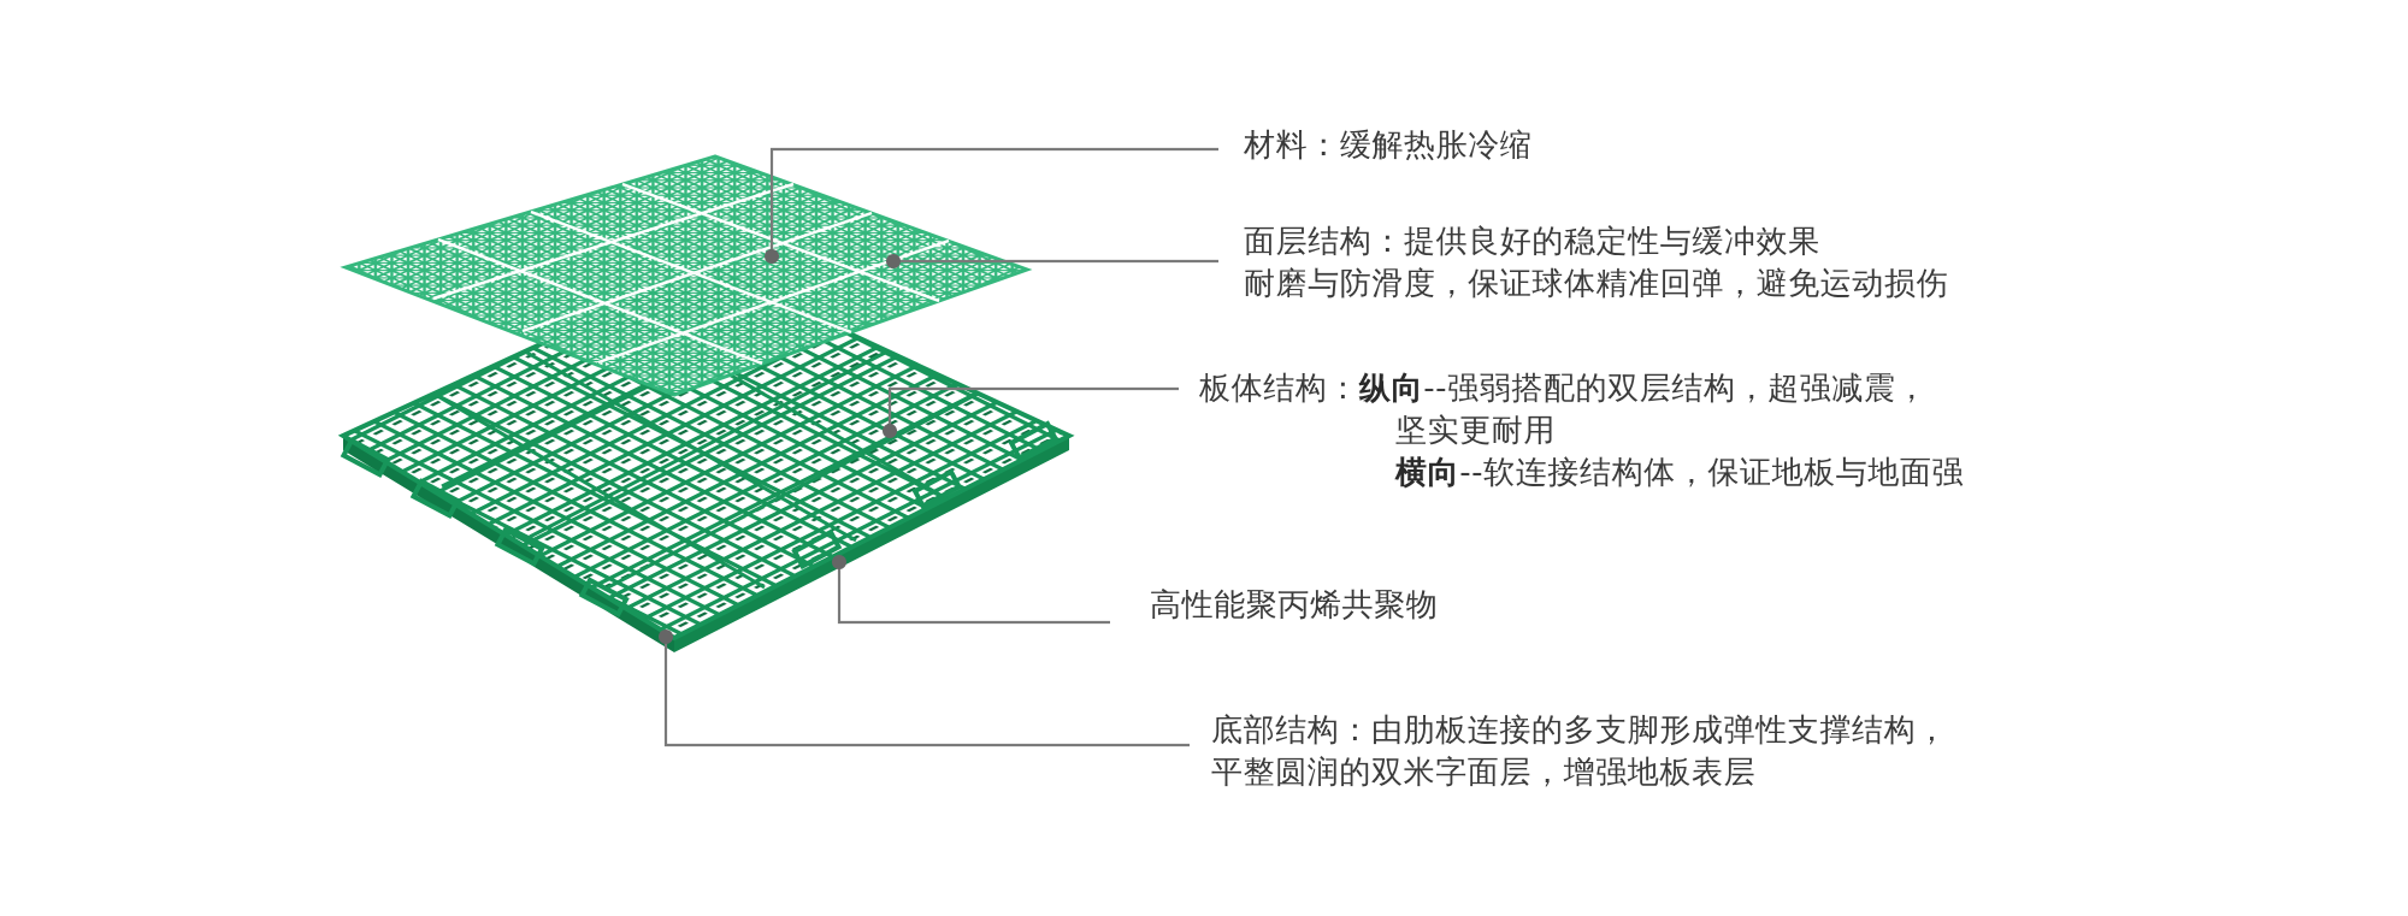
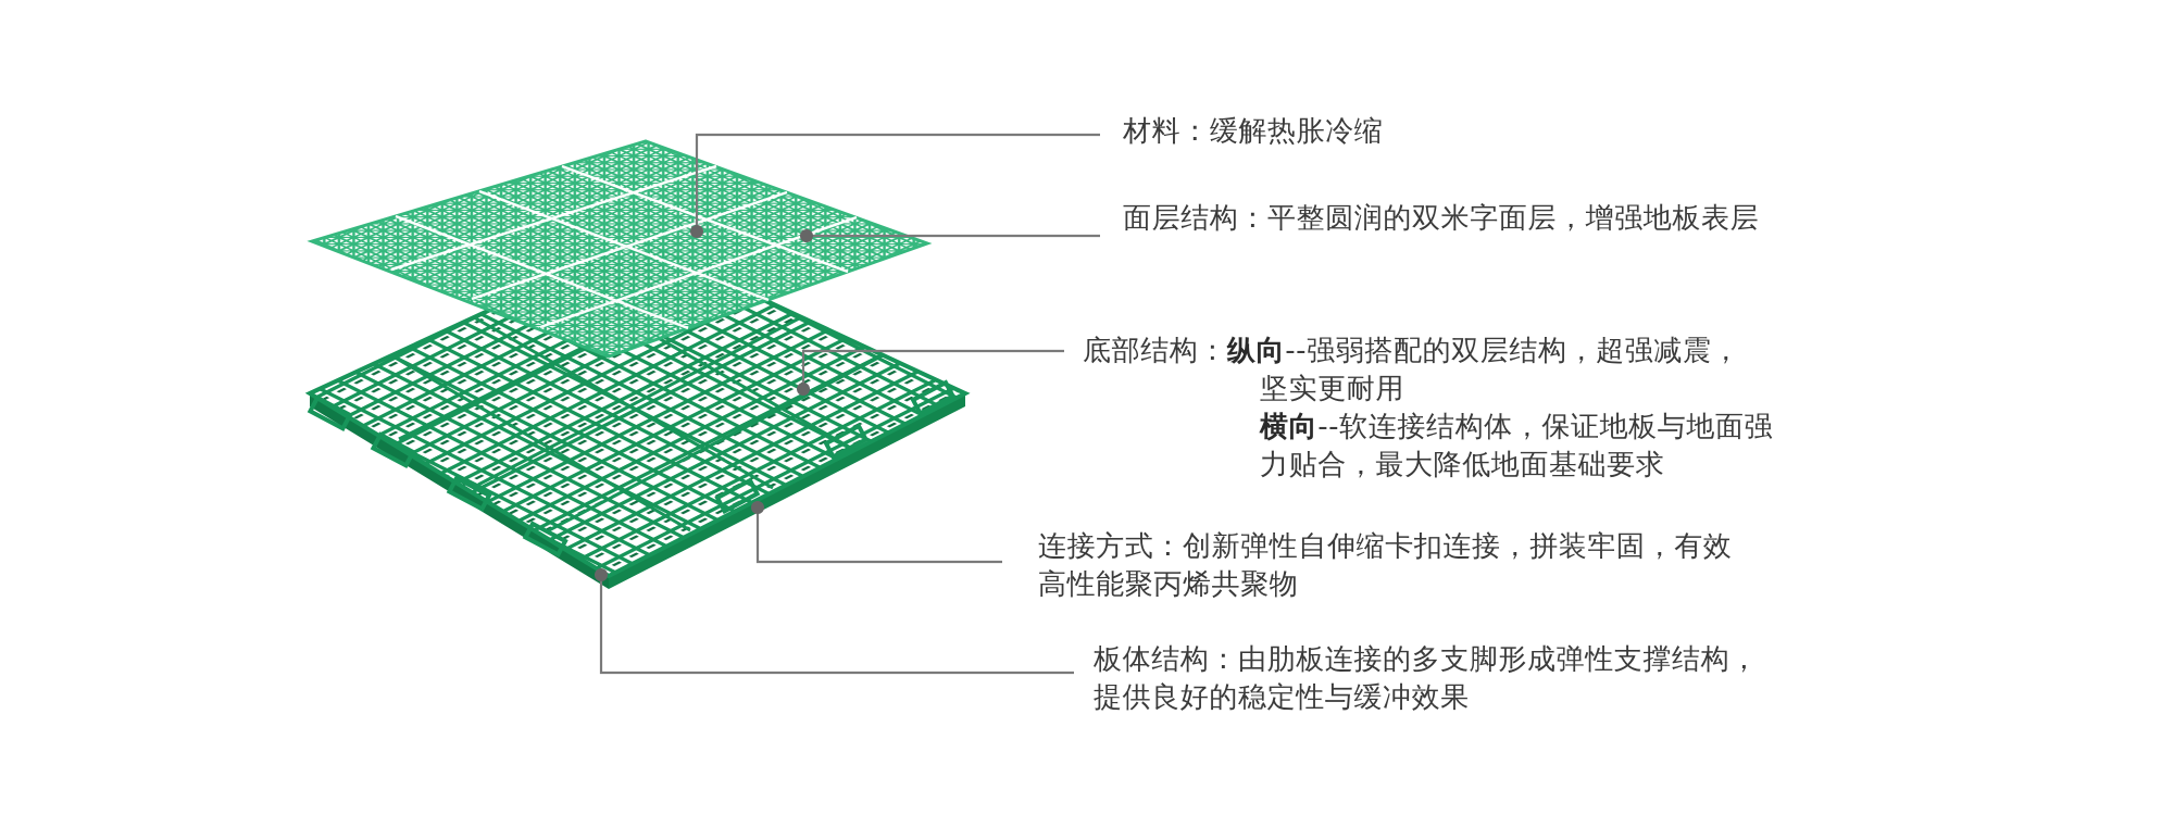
  材料：缓解热胀冷缩
- 面层结构：提供良好的稳定性与缓冲效果
+ 面层结构：平整圆润的双米字面层，增强地板表层
- 耐磨与防滑度，保证球体精准回弹，避免运动损伤
- 板体结构：纵向--强弱搭配的双层结构，超强减震，
+ 底部结构：纵向--强弱搭配的双层结构，超强减震，
  坚实更耐用
  横向--软连接结构体，保证地板与地面强
+ 力贴合，最大降低地面基础要求
+ 连接方式：创新弹性自伸缩卡扣连接，拼装牢固，有效
  高性能聚丙烯共聚物
- 底部结构：由肋板连接的多支脚形成弹性支撑结构，
+ 板体结构：由肋板连接的多支脚形成弹性支撑结构，
- 平整圆润的双米字面层，增强地板表层
+ 提供良好的稳定性与缓冲效果
